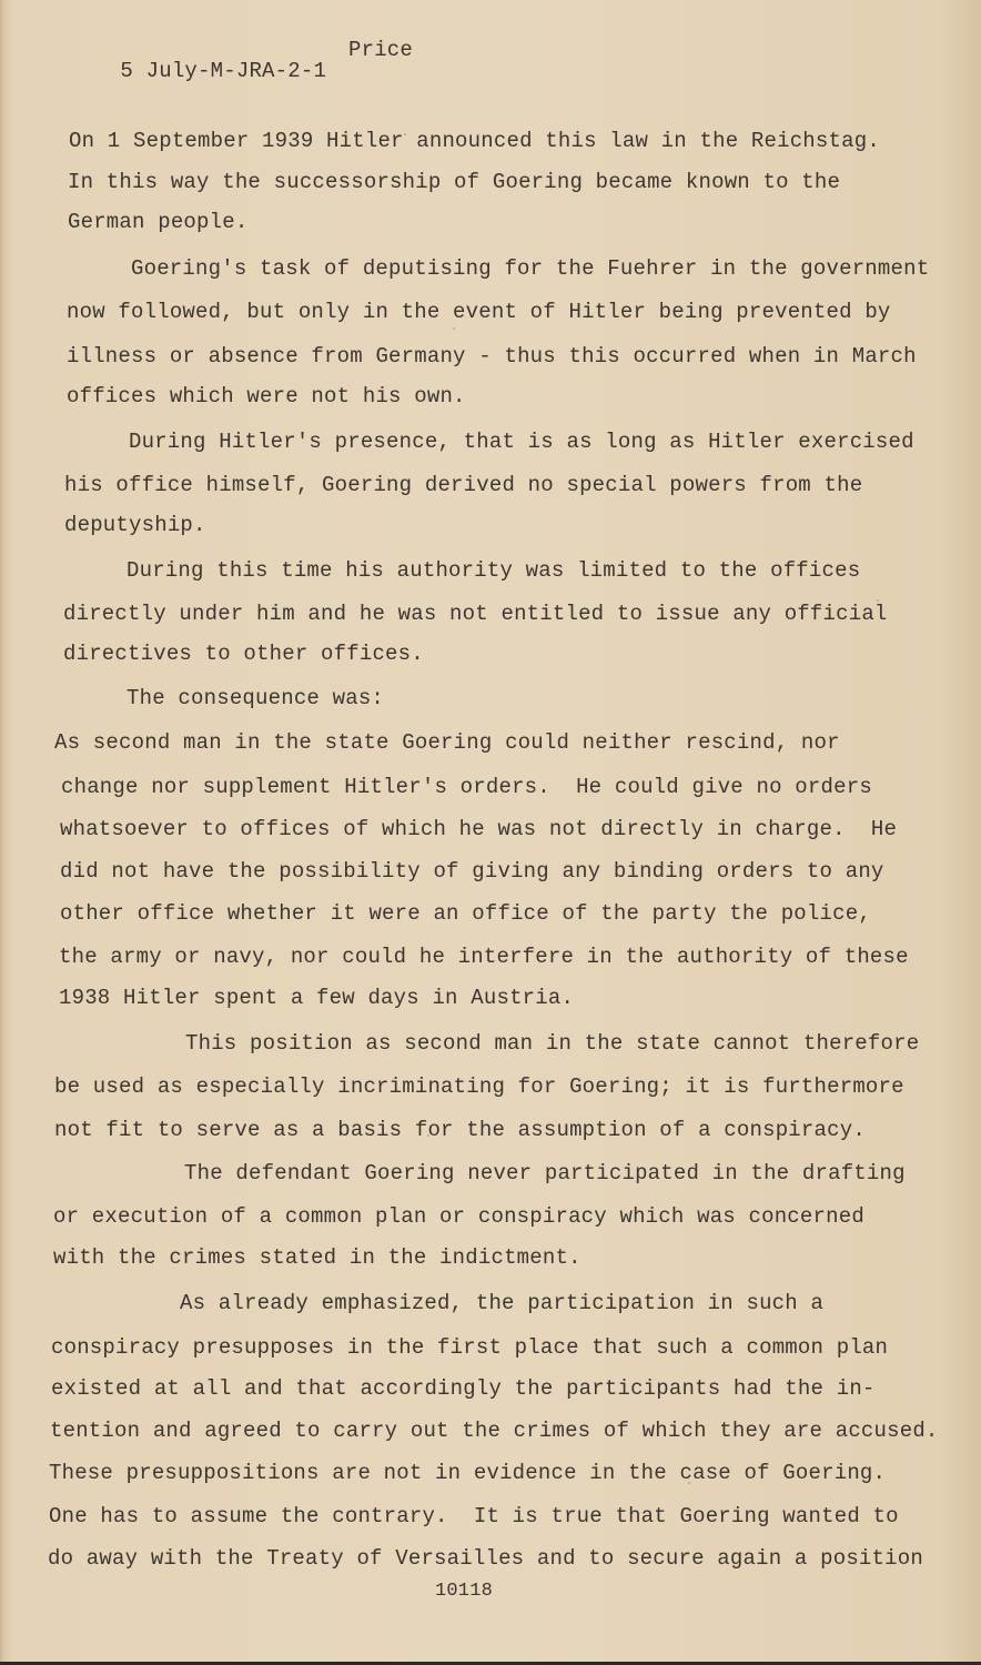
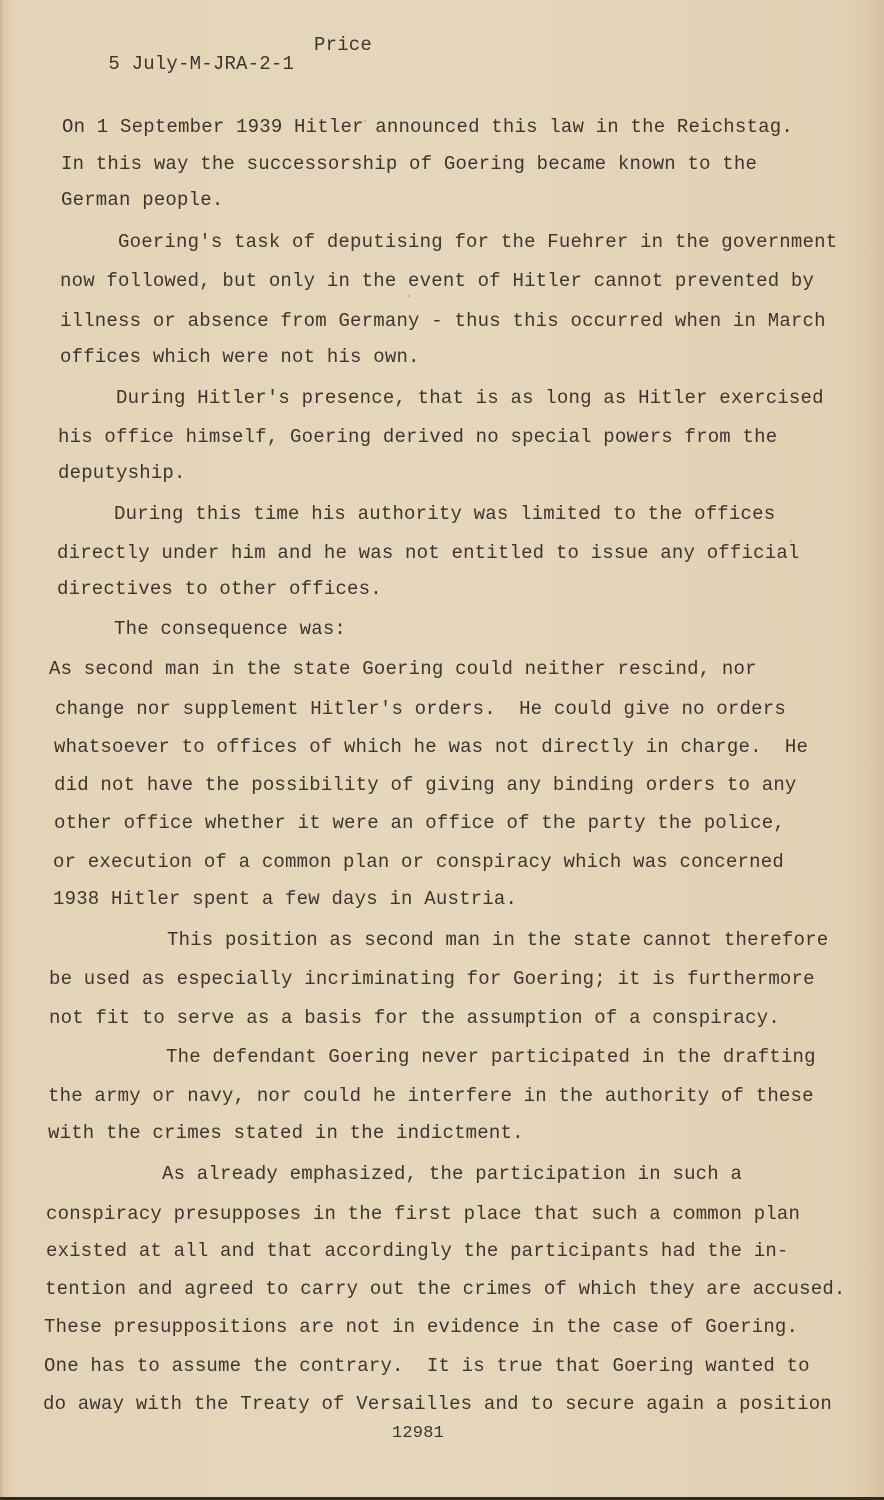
  5 July-M-JRA-2-1
  Price
  On 1 September 1939 Hitler announced this law in the Reichstag.
  In this way the successorship of Goering became known to the
  German people.
  Goering's task of deputising for the Fuehrer in the government
- now followed, but only in the event of Hitler being prevented by
+ now followed, but only in the event of Hitler cannot prevented by
  illness or absence from Germany - thus this occurred when in March
  offices which were not his own.
  During Hitler's presence, that is as long as Hitler exercised
  his office himself, Goering derived no special powers from the
  deputyship.
  During this time his authority was limited to the offices
  directly under him and he was not entitled to issue any official
  directives to other offices.
  The consequence was:
  As second man in the state Goering could neither rescind, nor
  change nor supplement Hitler's orders. He could give no orders
  whatsoever to offices of which he was not directly in charge. He
  did not have the possibility of giving any binding orders to any
  other office whether it were an office of the party the police,
- the army or navy, nor could he interfere in the authority of these
+ or execution of a common plan or conspiracy which was concerned
  1938 Hitler spent a few days in Austria.
  This position as second man in the state cannot therefore
  be used as especially incriminating for Goering; it is furthermore
  not fit to serve as a basis for the assumption of a conspiracy.
  The defendant Goering never participated in the drafting
- or execution of a common plan or conspiracy which was concerned
+ the army or navy, nor could he interfere in the authority of these
  with the crimes stated in the indictment.
  As already emphasized, the participation in such a
  conspiracy presupposes in the first place that such a common plan
  existed at all and that accordingly the participants had the in-
  tention and agreed to carry out the crimes of which they are accused.
  These presuppositions are not in evidence in the case of Goering.
  One has to assume the contrary. It is true that Goering wanted to
  do away with the Treaty of Versailles and to secure again a position
- 10118
+ 12981
